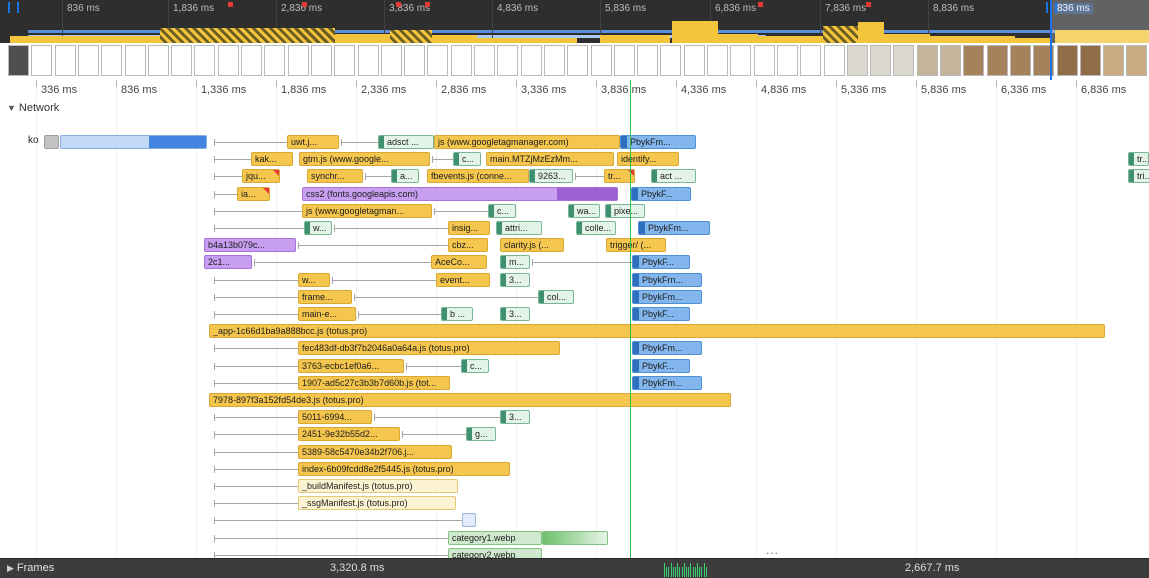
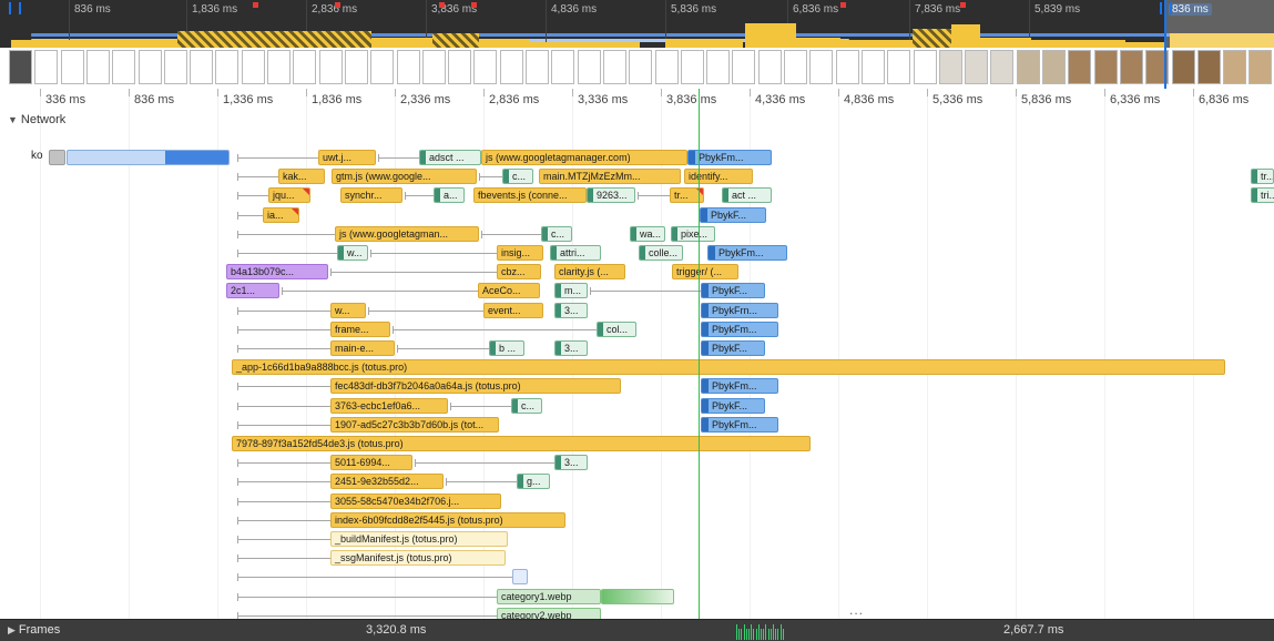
  836 ms
  1,836 ms
  2,836 ms
  3,836 ms
  4,836 ms
  5,836 ms
  6,836 ms
  7,836 ms
- 8,836 ms
+ 5,839 ms
  836 ms
  336 ms
  836 ms
  1,336 ms
  1,836 ms
  2,336 ms
  2,836 ms
  3,336 ms
  3,836 ms
  4,336 ms
  4,836 ms
  5,336 ms
  5,836 ms
  6,336 ms
  6,836 ms
  ▼ Network
  ko
  uwt.j...
  adsct ...
  js (www.googletagmanager.com)
  PbykFm...
  kak...
  gtm.js (www.google...
  c...
  main.MTZjMzEzMm...
  idntify...
  tr..
  jqu...
  synchr...
  a...
  fbevents.js (conne...
  9263...
  tr...
  act ...
  tri..
  ia...
- css2 (fonts.googleapis.com)
  PbykF...
  js (www.googletagman...
  c...
  wa...
  pixe...
  w...
  insig...
  attri...
  colle...
  PbykFm...
  b4a13b079c...
  cbz...
  clarity.js (...
  triggr/ (...
  2c1...
  AceCo...
  m...
  PbykF...
  w...
  event...
  3...
  PbykFrn...
  frame...
  col...
  PbykFm...
  main-e...
  b ...
  3...
  PbykF...
  _app-1c66d1ba9a888bcc.js (totus.pro)
  fec483df-db3f7b2046a0a64a.js (totus.pro)
  PbykFm...
  3763-ecbc1ef0a6...
  c...
  PbykF...
  1907-ad5c27c3b3b7d60b.js (tot...
  PbykFm...
  7978-897f3a152fd54de3.js (totus.pro)
  5011-6994...
  3...
  2451-9e32b55d2...
  g...
- 5389-58c5470e34b2f706.j...
+ 3055-58c5470e34b2f706.j...
  index-6b09fcdd8e2f5445.js (totus.pro)
  _buildManifest.js (totus.pro)
  _ssgManifest.js (totus.pro)
  category1.webp
  category2.webp
  ...
  ▶ Frames
  3,320.8 ms
  2,667.7 ms
